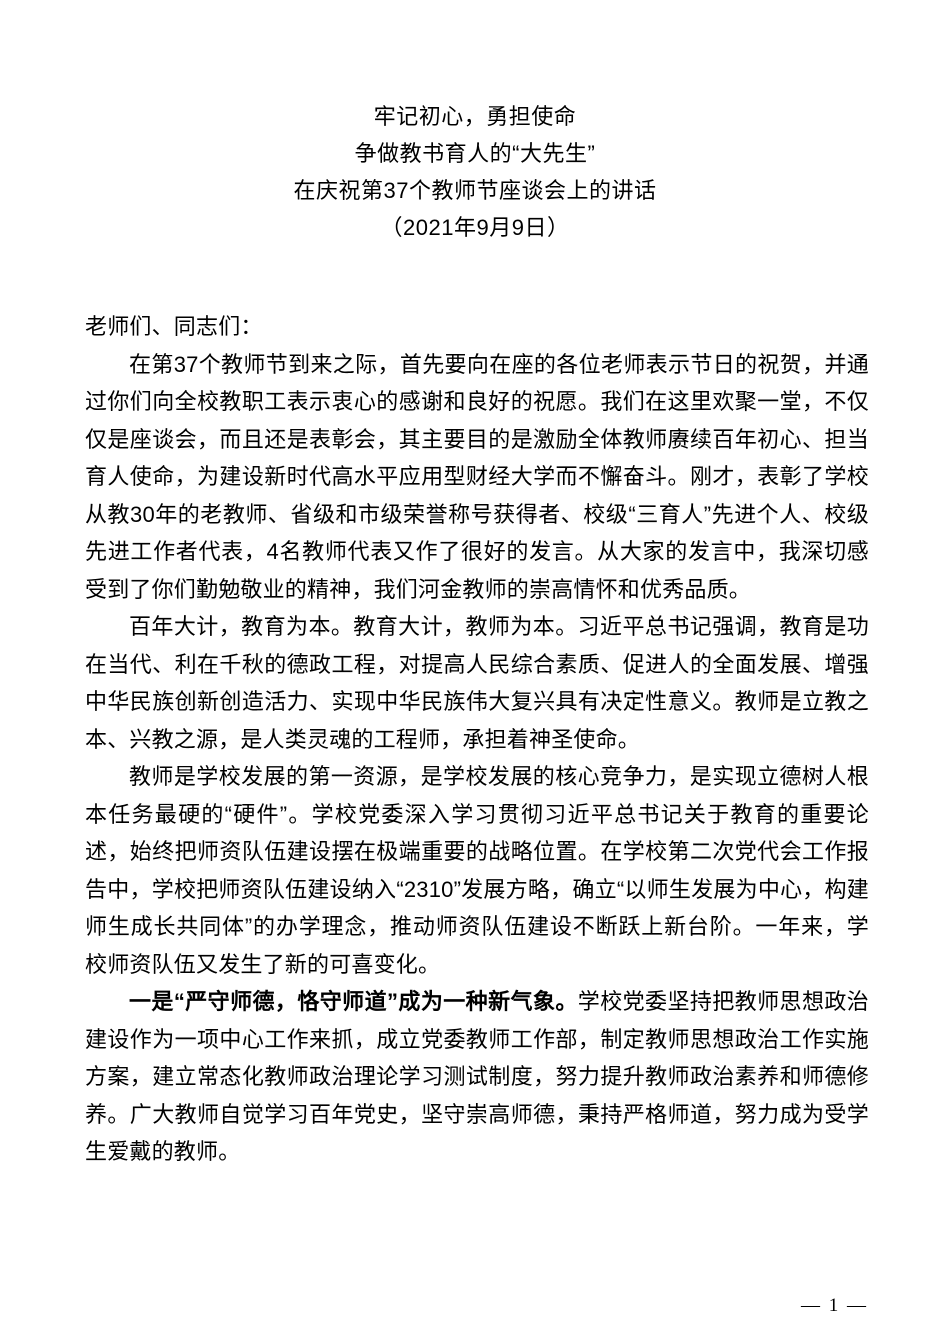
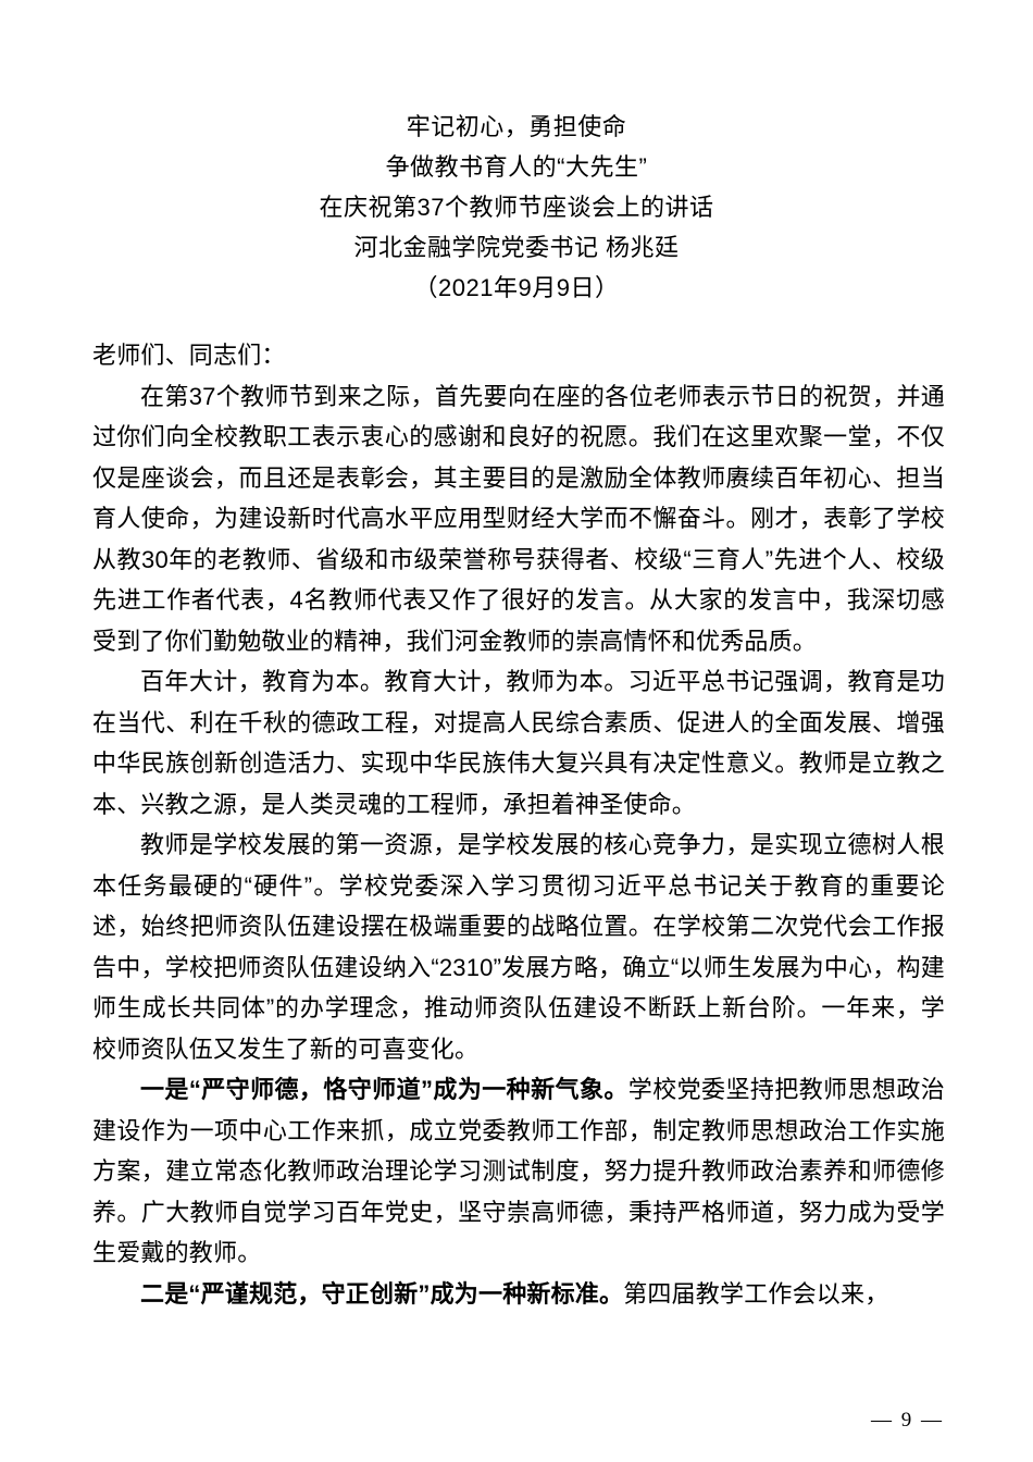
  牢记初心，勇担使命
  争做教书育人的“大先生”
  在庆祝第37个教师节座谈会上的讲话
+ 河北金融学院党委书记 杨兆廷
  （2021年9月9日）
  老师们、同志们：
  在第37个教师节到来之际，首先要向在座的各位老师表示节日的祝贺，并通过你们向全校教职工表示衷心的感谢和良好的祝愿。我们在这里欢聚一堂，不仅仅是座谈会，而且还是表彰会，其主要目的是激励全体教师赓续百年初心、担当育人使命，为建设新时代高水平应用型财经大学而不懈奋斗。刚才，表彰了学校从教30年的老教师、省级和市级荣誉称号获得者、校级“三育人”先进个人、校级先进工作者代表，4名教师代表又作了很好的发言。从大家的发言中，我深切感受到了你们勤勉敬业的精神，我们河金教师的崇高情怀和优秀品质。
  百年大计，教育为本。教育大计，教师为本。习近平总书记强调，教育是功在当代、利在千秋的德政工程，对提高人民综合素质、促进人的全面发展、增强中华民族创新创造活力、实现中华民族伟大复兴具有决定性意义。教师是立教之本、兴教之源，是人类灵魂的工程师，承担着神圣使命。
  教师是学校发展的第一资源，是学校发展的核心竞争力，是实现立德树人根本任务最硬的“硬件”。学校党委深入学习贯彻习近平总书记关于教育的重要论述，始终把师资队伍建设摆在极端重要的战略位置。在学校第二次党代会工作报告中，学校把师资队伍建设纳入“2310”发展方略，确立“以师生发展为中心，构建师生成长共同体”的办学理念，推动师资队伍建设不断跃上新台阶。一年来，学校师资队伍又发生了新的可喜变化。
  一是“严守师德，恪守师道”成为一种新气象。学校党委坚持把教师思想政治建设作为一项中心工作来抓，成立党委教师工作部，制定教师思想政治工作实施方案，建立常态化教师政治理论学习测试制度，努力提升教师政治素养和师德修养。广大教师自觉学习百年党史，坚守崇高师德，秉持严格师道，努力成为受学生爱戴的教师。
+ 二是“严谨规范，守正创新”成为一种新标准。第四届教学工作会以来，
- — 1 —
+ — 9 —
